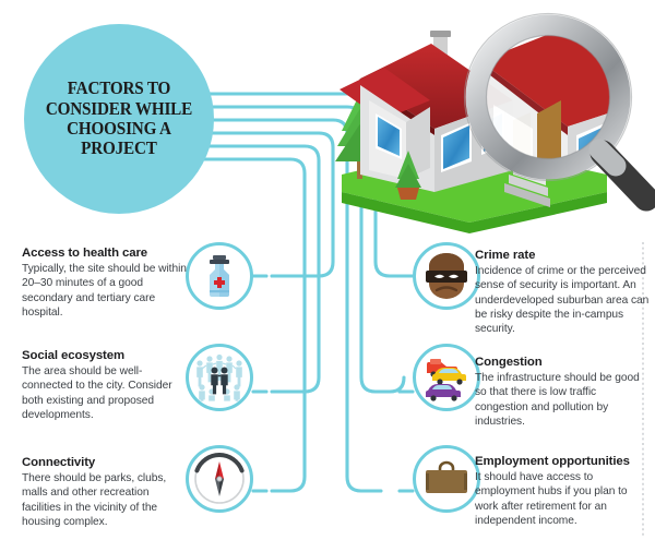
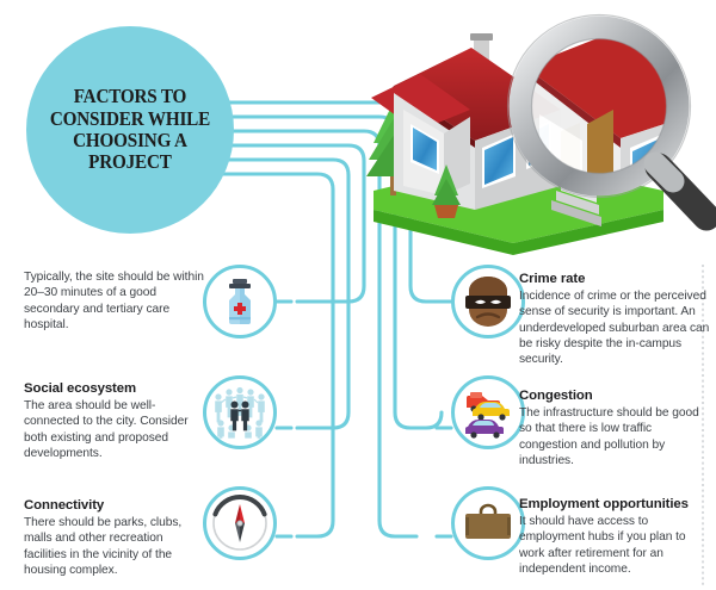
  FACTORS TO
  CONSIDER WHILE
  CHOOSING A
  PROJECT
- Access to health care
  Typically, the site should be within 20–30 minutes of a good secondary and tertiary care hospital.
  Social ecosystem
  The area should be well-connected to the city. Consider both existing and proposed developments.
  Connectivity
  There should be parks, clubs, malls and other recreation facilities in the vicinity of the housing complex.
  Crime rate
  Incidence of crime or the perceived sense of security is important. An underdeveloped suburban area can be risky despite the in-campus security.
  Congestion
  The infrastructure should be good so that there is low traffic congestion and pollution by industries.
  Employment opportunities
  It should have access to employment hubs if you plan to work after retirement for an independent income.
